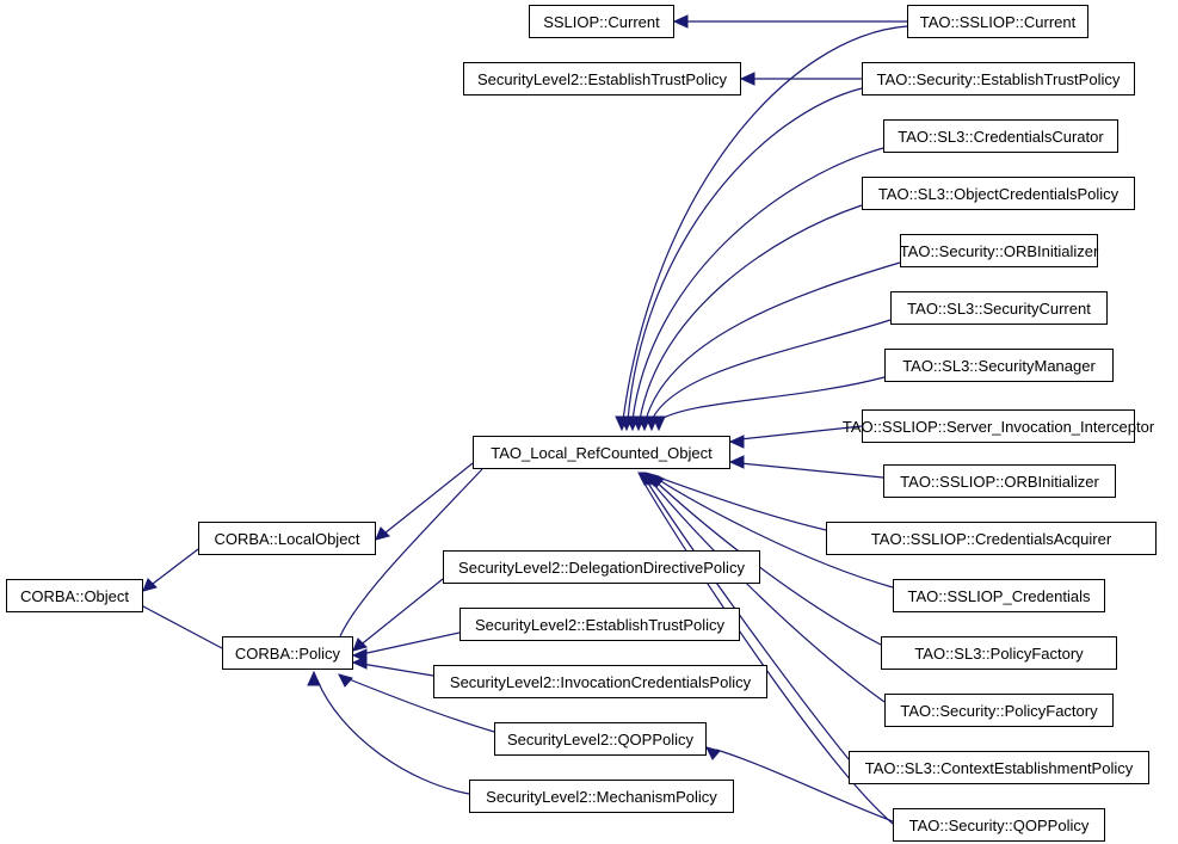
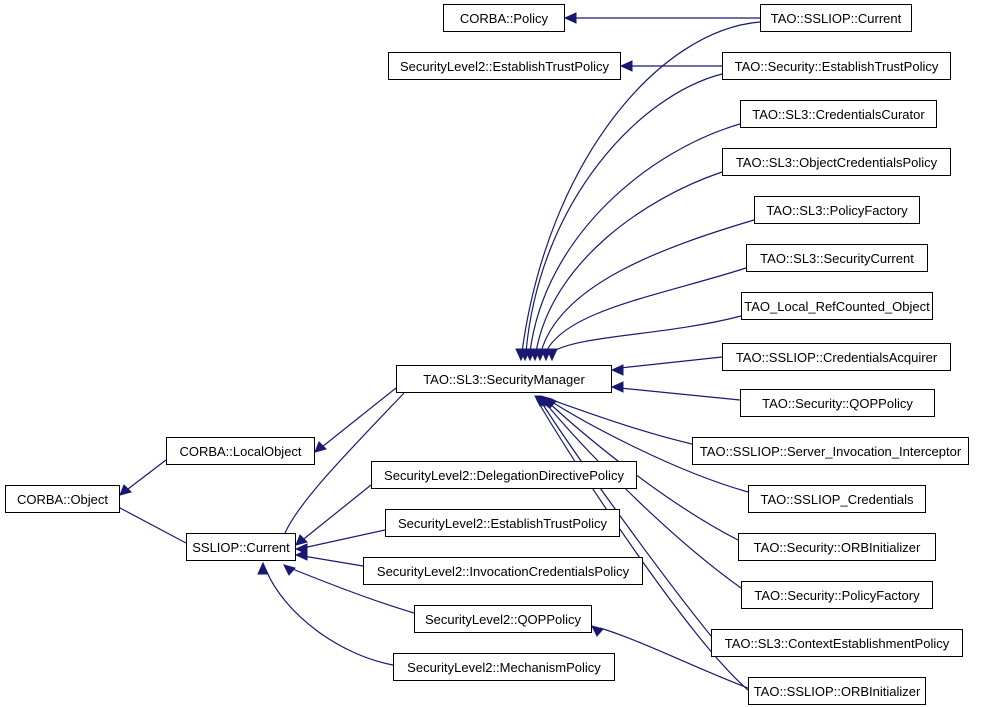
- SSLIOP::Current
+ CORBA::Policy
  SecurityLevel2::EstablishTrustPolicy
  TAO::SSLIOP::Current
  TAO::Security::EstablishTrustPolicy
  TAO::SL3::CredentialsCurator
  TAO::SL3::ObjectCredentialsPolicy
- TAO::Security::ORBInitializer
+ TAO::SL3::PolicyFactory
  TAO::SL3::SecurityCurrent
- TAO::SL3::SecurityManager
+ TAO_Local_RefCounted_Object
- TAO::SSLIOP::Server_Invocation_Interceptor
+ TAO::SSLIOP::CredentialsAcquirer
- TAO::SSLIOP::ORBInitializer
+ TAO::Security::QOPPolicy
- TAO::SSLIOP::CredentialsAcquirer
+ TAO::SSLIOP::Server_Invocation_Interceptor
  TAO::SSLIOP_Credentials
- TAO::SL3::PolicyFactory
+ TAO::Security::ORBInitializer
  TAO::Security::PolicyFactory
  TAO::SL3::ContextEstablishmentPolicy
- TAO::Security::QOPPolicy
+ TAO::SSLIOP::ORBInitializer
- TAO_Local_RefCounted_Object
+ TAO::SL3::SecurityManager
  CORBA::LocalObject
  CORBA::Object
- CORBA::Policy
+ SSLIOP::Current
  SecurityLevel2::DelegationDirectivePolicy
  SecurityLevel2::EstablishTrustPolicy
  SecurityLevel2::InvocationCredentialsPolicy
  SecurityLevel2::QOPPolicy
  SecurityLevel2::MechanismPolicy
